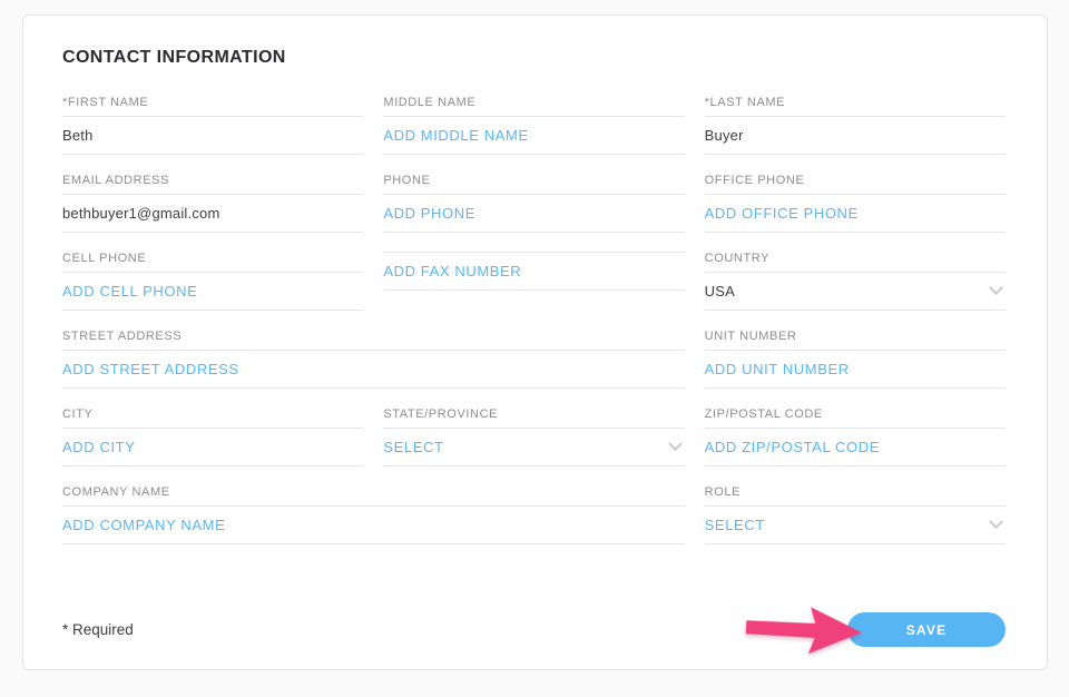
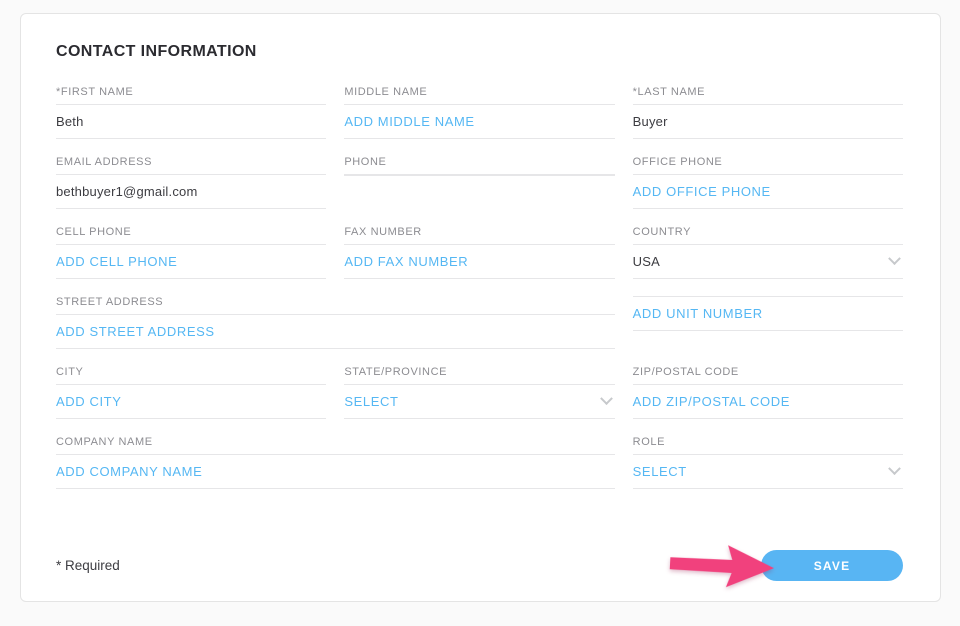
  CONTACT INFORMATION
  *FIRST NAME
  Beth
  MIDDLE NAME
  ADD MIDDLE NAME
  *LAST NAME
  Buyer
  EMAIL ADDRESS
  bethbuyer1@gmail.com
  PHONE
- ADD PHONE
  OFFICE PHONE
  ADD OFFICE PHONE
  CELL PHONE
  ADD CELL PHONE
+ FAX NUMBER
  ADD FAX NUMBER
  COUNTRY
  USA
  STREET ADDRESS
  ADD STREET ADDRESS
- UNIT NUMBER
  ADD UNIT NUMBER
  CITY
  ADD CITY
  STATE/PROVINCE
  SELECT
  ZIP/POSTAL CODE
  ADD ZIP/POSTAL CODE
  COMPANY NAME
  ADD COMPANY NAME
  ROLE
  SELECT
  * Required
  SAVE
